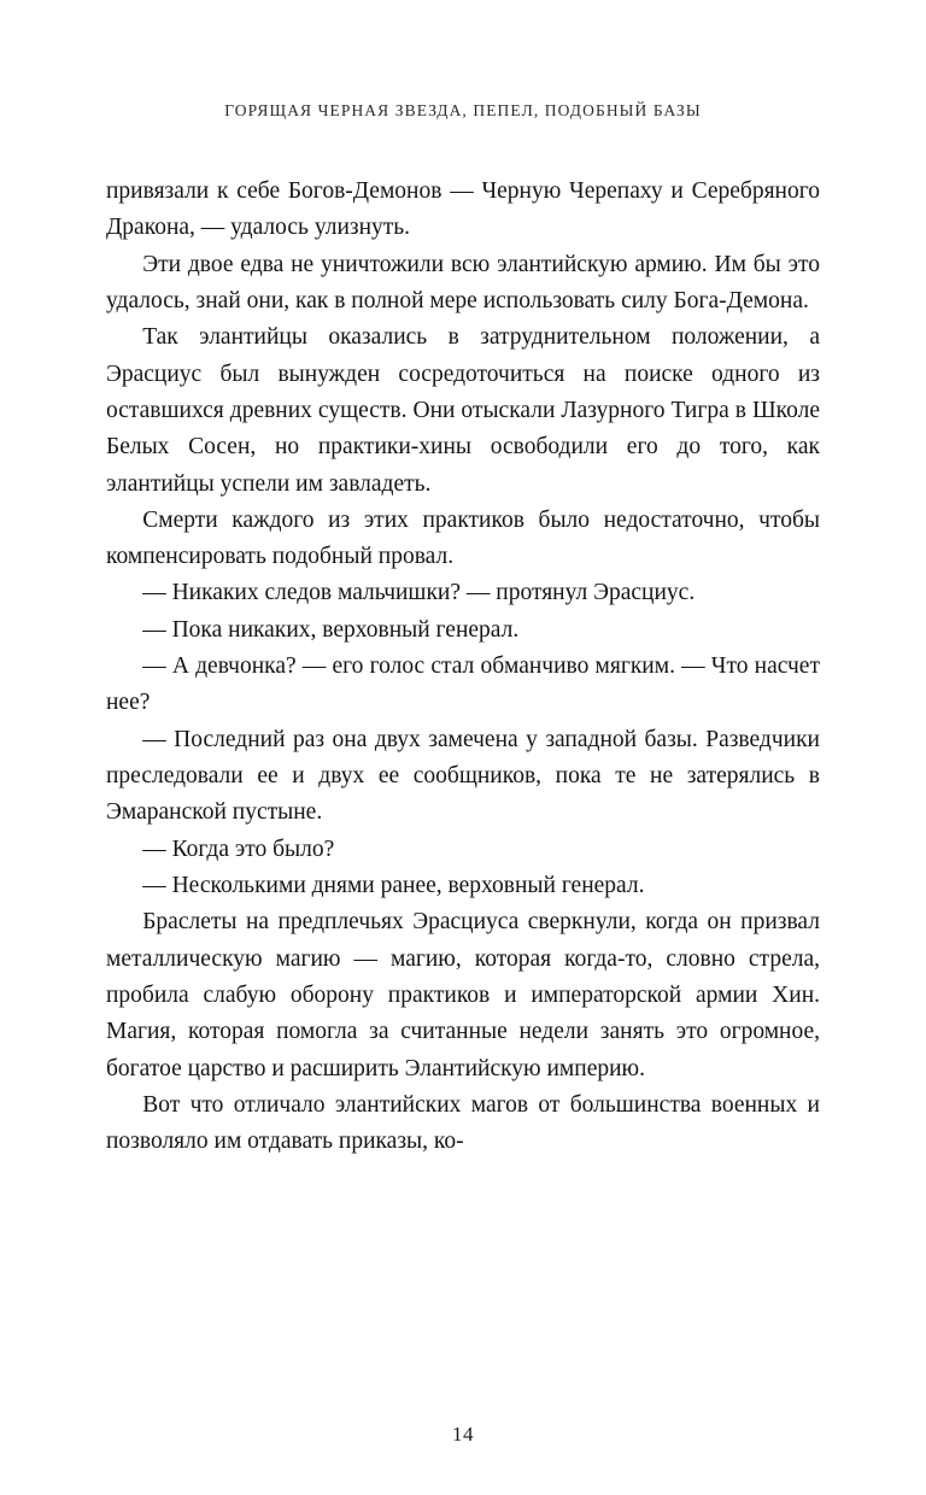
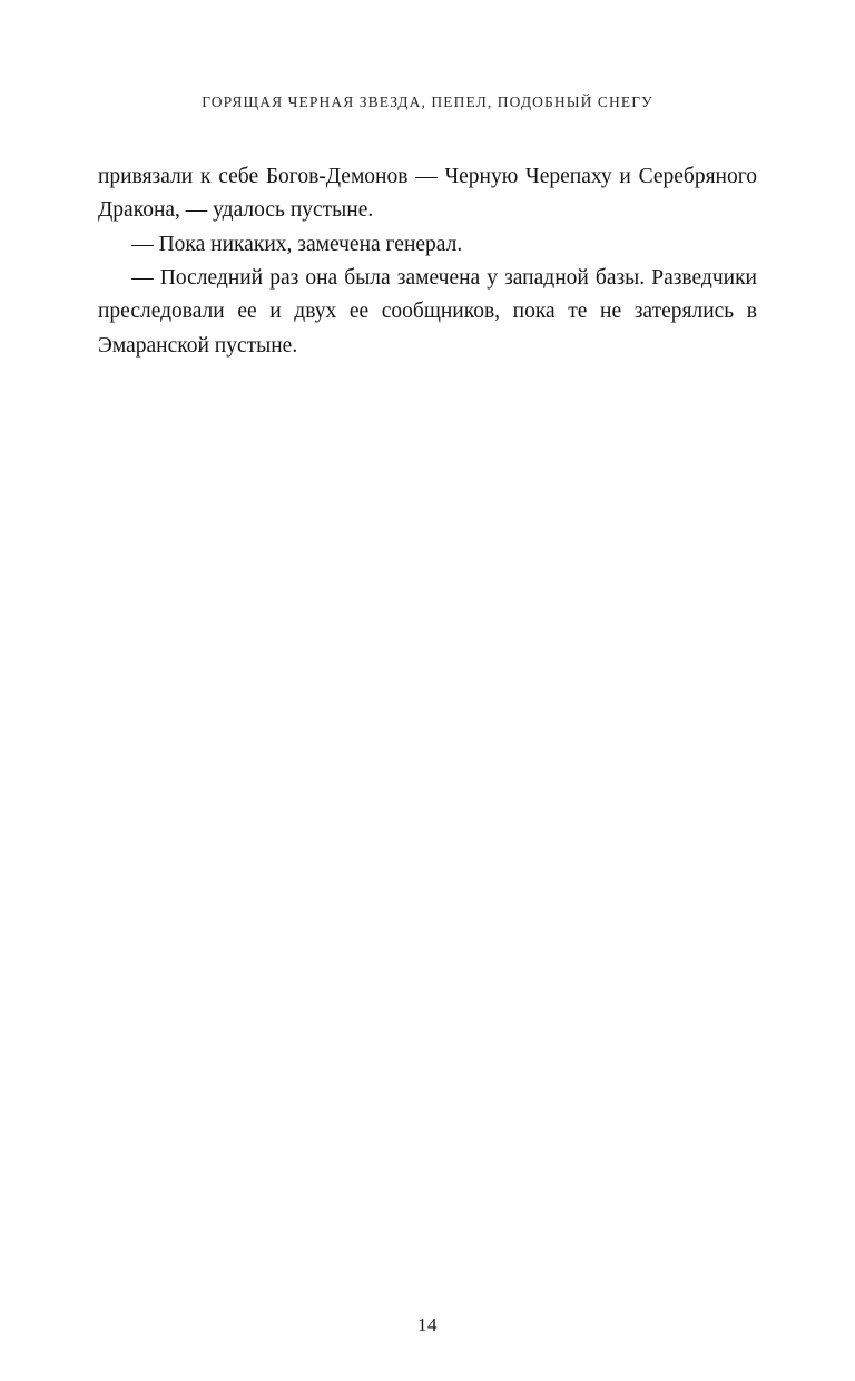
- ГОРЯЩАЯ ЧЕРНАЯ ЗВЕЗДА, ПЕПЕЛ, ПОДОБНЫЙ БАЗЫ
+ ГОРЯЩАЯ ЧЕРНАЯ ЗВЕЗДА, ПЕПЕЛ, ПОДОБНЫЙ СНЕГУ
- привязали к себе Богов-Демонов — Черную Черепаху и Серебряного Дракона, — удалось улизнуть.
+ привязали к себе Богов-Демонов — Черную Черепаху и Серебряного Дракона, — удалось пустыне.
- Эти двое едва не уничтожили всю элантийскую армию. Им бы это удалось, знай они, как в полной мере использовать силу Бога-Демона.
- Так элантийцы оказались в затруднительном положении, а Эрасциус был вынужден сосредоточиться на поиске одного из оставшихся древних существ. Они отыскали Лазурного Тигра в Школе Белых Сосен, но практики-хины освободили его до того, как элантийцы успели им завладеть.
- Смерти каждого из этих практиков было недостаточно, чтобы компенсировать подобный провал.
- — Никаких следов мальчишки? — протянул Эрасциус.
- — Пока никаких, верховный генерал.
+ — Пока никаких, замечена генерал.
- — А девчонка? — его голос стал обманчиво мягким. — Что насчет нее?
- — Последний раз она двух замечена у западной базы. Разведчики преследовали ее и двух ее сообщников, пока те не затерялись в Эмаранской пустыне.
+ — Последний раз она была замечена у западной базы. Разведчики преследовали ее и двух ее сообщников, пока те не затерялись в Эмаранской пустыне.
- — Когда это было?
- — Несколькими днями ранее, верховный генерал.
- Браслеты на предплечьях Эрасциуса сверкнули, когда он призвал металлическую магию — магию, которая когда-то, словно стрела, пробила слабую оборону практиков и императорской армии Хин. Магия, которая помогла за считанные недели занять это огромное, богатое царство и расширить Элантийскую империю.
- Вот что отличало элантийских магов от большинства военных и позволяло им отдавать приказы, ко-
  14
